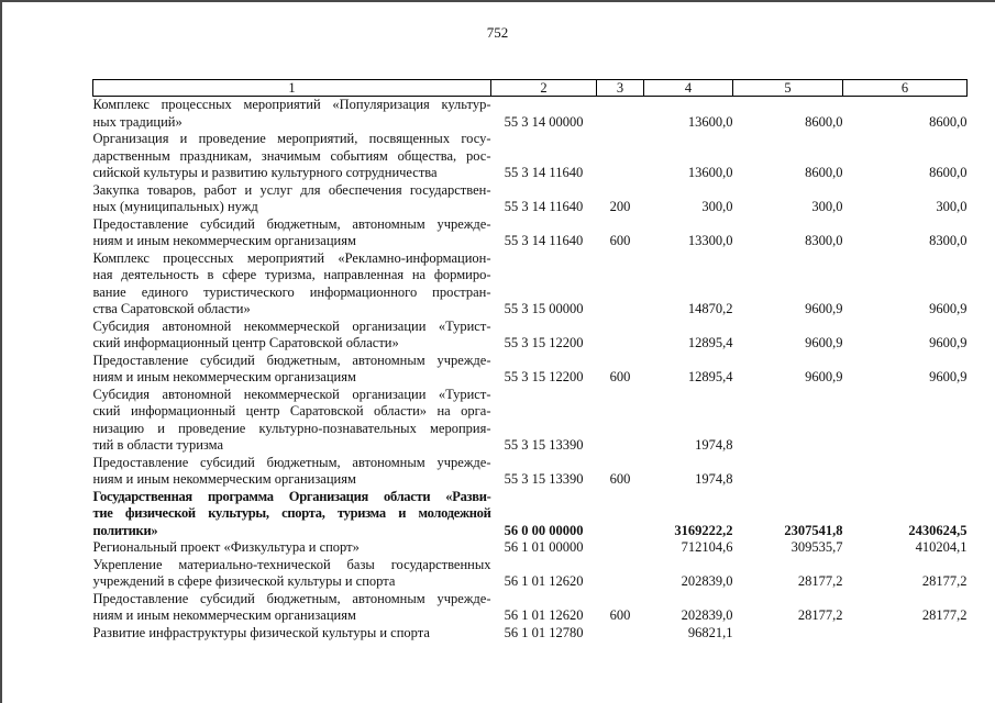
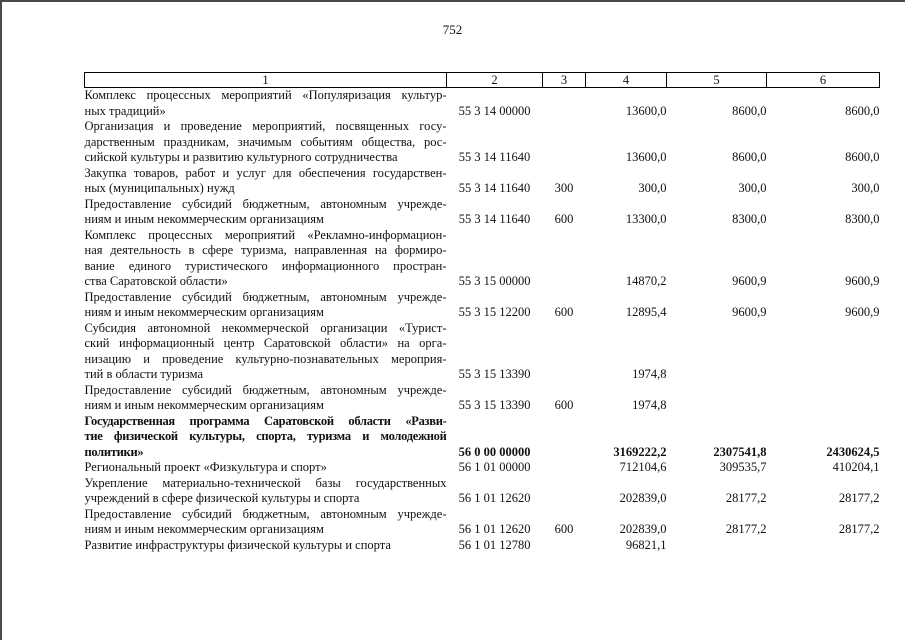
  752
  1	2	3	4	5	6
  Комплекс процессных мероприятий «Популяризация культур-ных традиций»	55 3 14 00000		13600,0	8600,0	8600,0
  Организация и проведение мероприятий, посвященных госу-дарственным праздникам, значимым событиям общества, рос-сийской культуры и развитию культурного сотрудничества	55 3 14 11640		13600,0	8600,0	8600,0
- Закупка товаров, работ и услуг для обеспечения государствен-ных (муниципальных) нужд	55 3 14 11640	200	300,0	300,0	300,0
+ Закупка товаров, работ и услуг для обеспечения государствен-ных (муниципальных) нужд	55 3 14 11640	300	300,0	300,0	300,0
  Предоставление субсидий бюджетным, автономным учрежде-ниям и иным некоммерческим организациям	55 3 14 11640	600	13300,0	8300,0	8300,0
  Комплекс процессных мероприятий «Рекламно-информацион-ная деятельность в сфере туризма, направленная на формиро-вание единого туристического информационного простран-ства Саратовской области»	55 3 15 00000		14870,2	9600,9	9600,9
- Субсидия автономной некоммерческой организации «Турист-ский информационный центр Саратовской области»	55 3 15 12200		12895,4	9600,9	9600,9
  Предоставление субсидий бюджетным, автономным учрежде-ниям и иным некоммерческим организациям	55 3 15 12200	600	12895,4	9600,9	9600,9
  Субсидия автономной некоммерческой организации «Турист-ский информационный центр Саратовской области» на орга-низацию и проведение культурно-познавательных мероприя-тий в области туризма	55 3 15 13390		1974,8
  Предоставление субсидий бюджетным, автономным учрежде-ниям и иным некоммерческим организациям	55 3 15 13390	600	1974,8
- Государственная программа Организация области «Разви-тие физической культуры, спорта, туризма и молодежнойполитики»	56 0 00 00000		3169222,2	2307541,8	2430624,5
+ Государственная программа Саратовской области «Разви-тие физической культуры, спорта, туризма и молодежнойполитики»	56 0 00 00000		3169222,2	2307541,8	2430624,5
  Региональный проект «Физкультура и спорт»	56 1 01 00000		712104,6	309535,7	410204,1
  Укрепление материально-технической базы государственныхучреждений в сфере физической культуры и спорта	56 1 01 12620		202839,0	28177,2	28177,2
  Предоставление субсидий бюджетным, автономным учрежде-ниям и иным некоммерческим организациям	56 1 01 12620	600	202839,0	28177,2	28177,2
  Развитие инфраструктуры физической культуры и спорта	56 1 01 12780		96821,1
